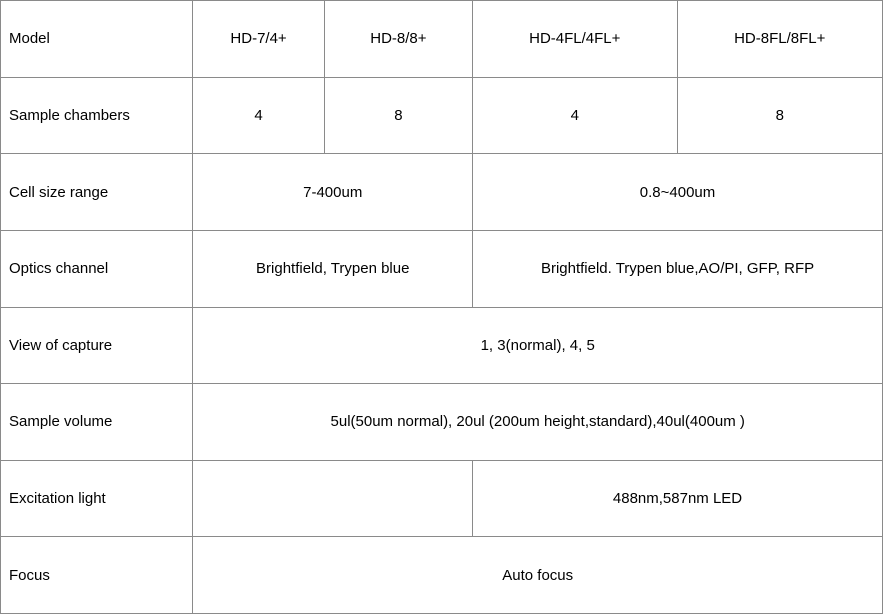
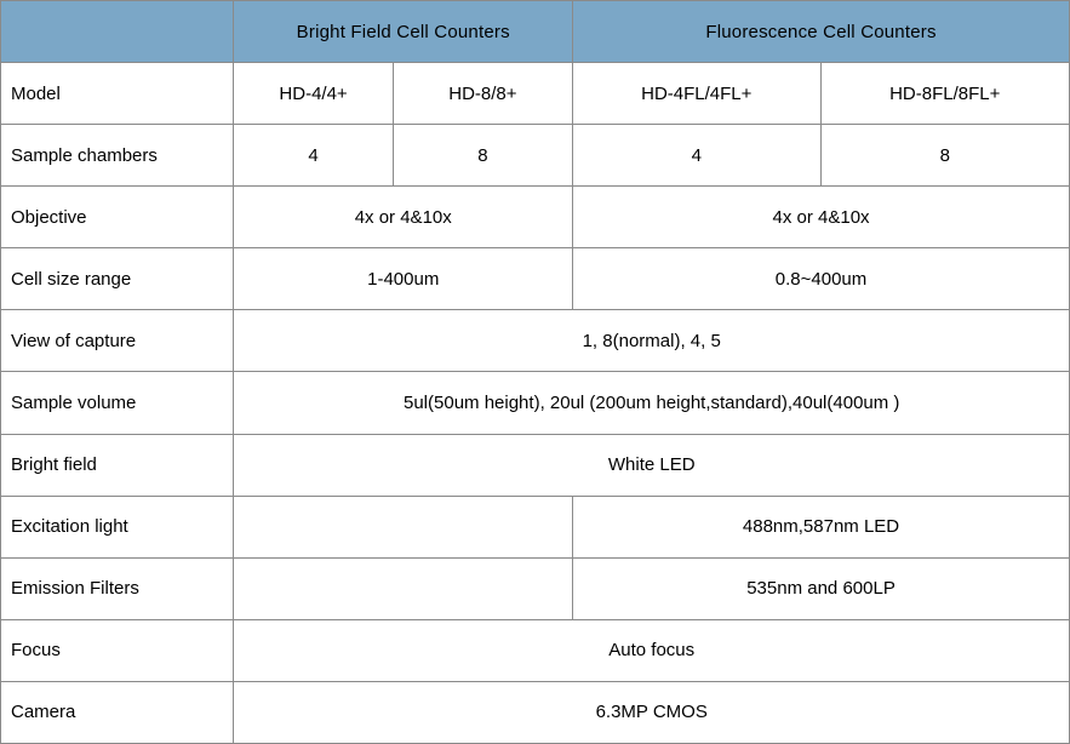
+ 	Bright Field Cell Counters	Fluorescence Cell Counters
- Model	HD-7/4+	HD-8/8+	HD-4FL/4FL+	HD-8FL/8FL+
+ Model	HD-4/4+	HD-8/8+	HD-4FL/4FL+	HD-8FL/8FL+
  Sample chambers	4	8	4	8
+ Objective	4x or 4&10x	4x or 4&10x
- Cell size range	7-400um	0.8~400um
+ Cell size range	1-400um	0.8~400um
- Optics channel	Brightfield, Trypen blue	Brightfield. Trypen blue,AO/PI, GFP, RFP
- View of capture	1, 3(normal), 4, 5
+ View of capture	1, 8(normal), 4, 5
- Sample volume	5ul(50um normal), 20ul (200um height,standard),40ul(400um )
+ Sample volume	5ul(50um height), 20ul (200um height,standard),40ul(400um )
+ Bright field	White LED
  Excitation light		488nm,587nm LED
+ Emission Filters		535nm and 600LP
  Focus	Auto focus
+ Camera	6.3MP CMOS
